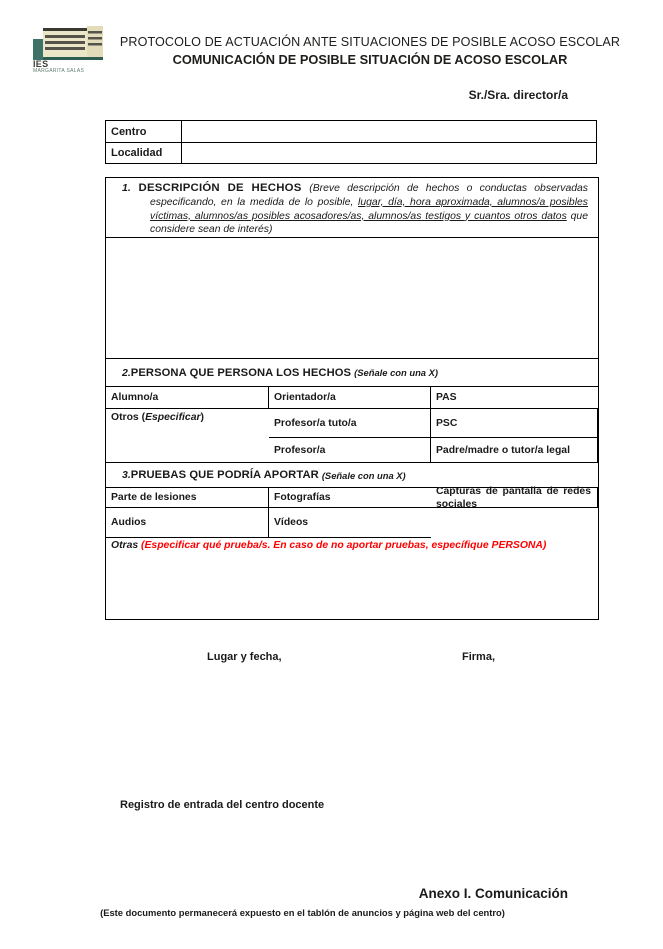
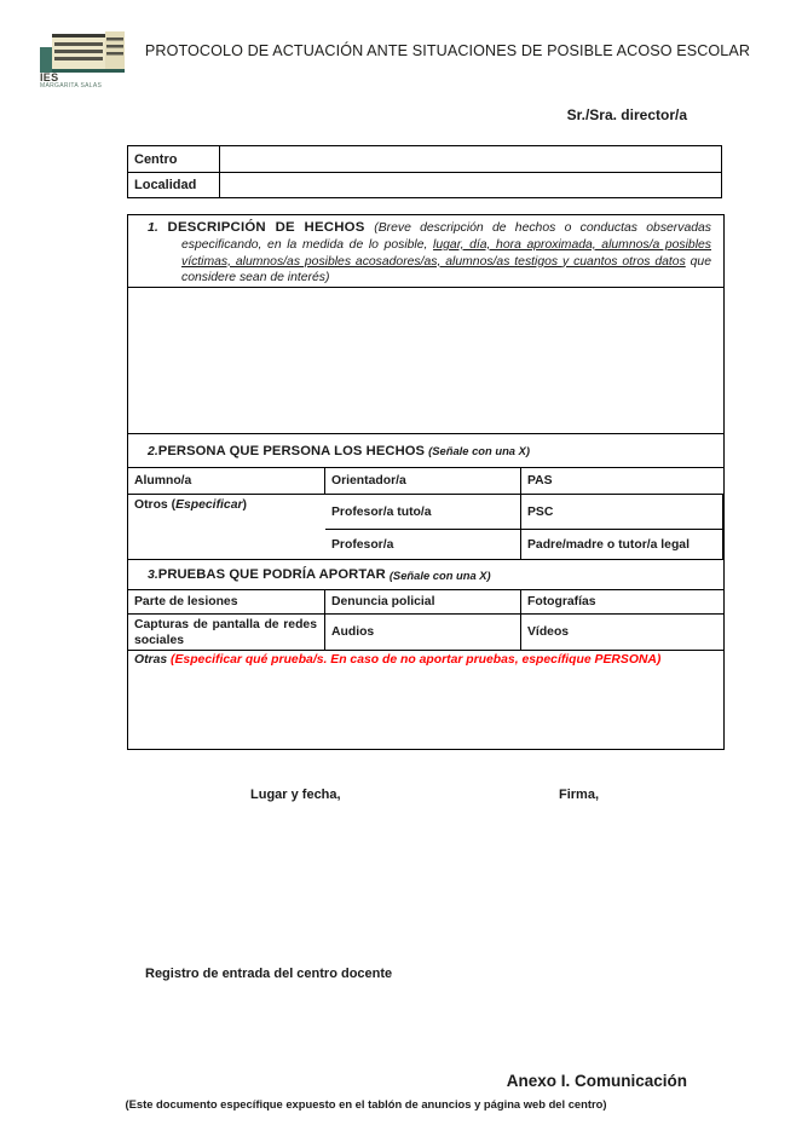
  IES
  PROTOCOLO DE ACTUACIÓN ANTE SITUACIONES DE POSIBLE ACOSO ESCOLAR
- COMUNICACIÓN DE POSIBLE SITUACIÓN DE ACOSO ESCOLAR
  Sr./Sra. director/a
  Centro
  Localidad
  1. DESCRIPCIÓN DE HECHOS (Breve descripción de hechos o conductas observadas especificando, en la medida de lo posible, lugar, día, hora aproximada, alumnos/a posibles víctimas, alumnos/as posibles acosadores/as, alumnos/as testigos y cuantos otros datos que considere sean de interés)
  2.
  PERSONA QUE PERSONA LOS HECHOS
  (Señale con una X)
  Alumno/a
  Orientador/a
  PAS
  Profesor/a tuto/a
  PSC
  Otros (Especificar)
  Profesor/a
  Padre/madre o tutor/a legal
  3.
  PRUEBAS QUE PODRÍA APORTAR
  (Señale con una X)
  Parte de lesiones
+ Denuncia policial
  Fotografías
  Capturas de pantalla de redes sociales
  Audios
  Vídeos
  Otras (Especificar qué prueba/s. En caso de no aportar pruebas, específique PERSONA)
  Lugar y fecha,
  Firma,
  Registro de entrada del centro docente
  Anexo I. Comunicación
- (Este documento permanecerá expuesto en el tablón de anuncios y página web del centro)
+ (Este documento específique expuesto en el tablón de anuncios y página web del centro)
